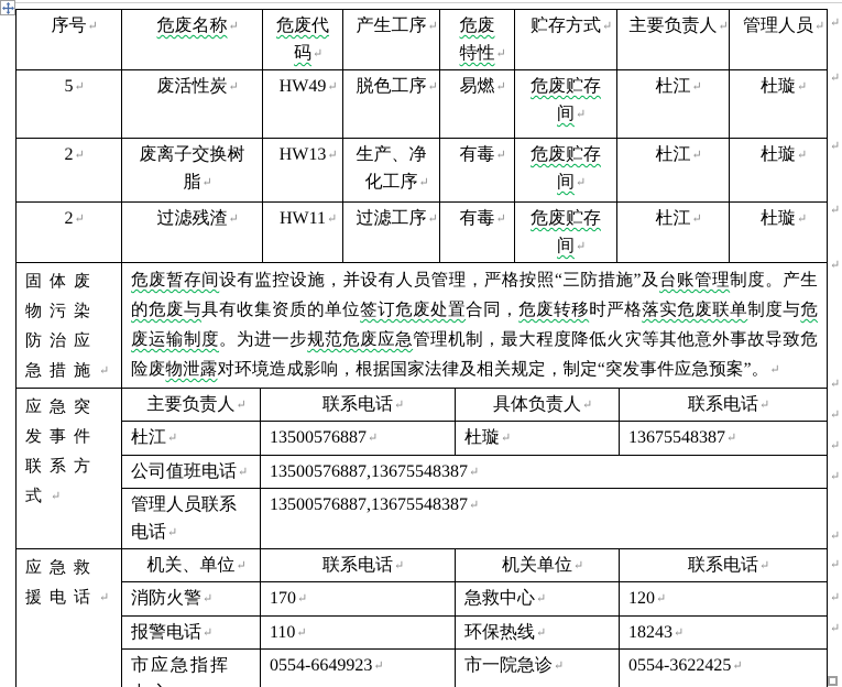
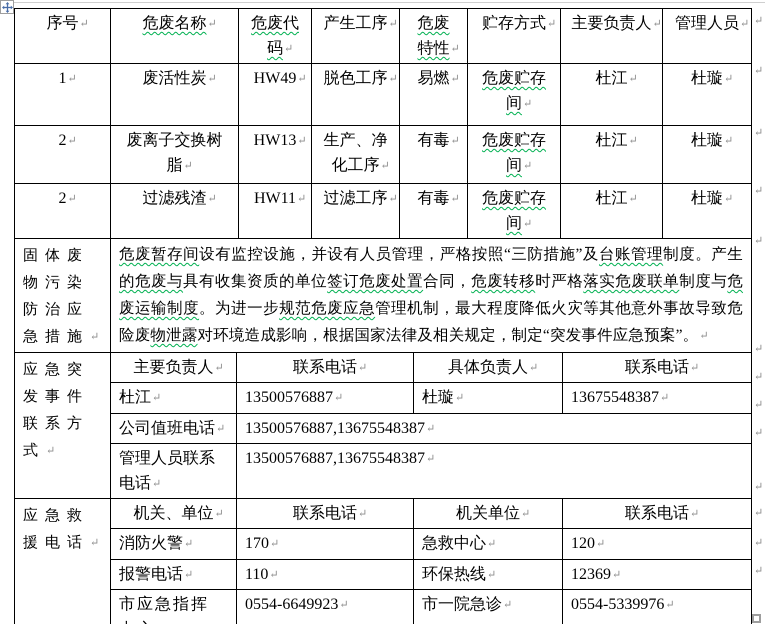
  序号↵	危废名称↵	危废代码↵	产生工序↵	危废特性↵	贮存方式↵	主要负责人↵	管理人员↵
- 5↵	废活性炭↵	HW49↵	脱色工序↵	易燃↵	危废贮存间↵	杜江↵	杜璇↵
+ 1↵	废活性炭↵	HW49↵	脱色工序↵	易燃↵	危废贮存间↵	杜江↵	杜璇↵
  2↵	废离子交换树脂↵	HW13↵	生产、净化工序↵	有毒↵	危废贮存间↵	杜江↵	杜璇↵
  2↵	过滤残渣↵	HW11↵	过滤工序↵	有毒↵	危废贮存间↵	杜江↵	杜璇↵
  固体废物污染防治应急措施↵	危废暂存间设有监控设施，并设有人员管理，严格按照“三防措施”及台账管理制度。产生的危废与具有收集资质的单位签订危废处置合同，危废转移时严格落实危废联单制度与危废运输制度。为进一步规范危废应急管理机制，最大程度降低火灾等其他意外事故导致危险废物泄露对环境造成影响，根据国家法律及相关规定，制定“突发事件应急预案”。↵
  应急突发事件联系方式↵	主要负责人↵	联系电话↵	具体负责人↵	联系电话↵
  杜江↵	13500576887↵	杜璇↵	13675548387↵
  公司值班电话↵	13500576887,13675548387↵
  管理人员联系电话↵	13500576887,13675548387↵
  应急救援电话↵	机关、单位↵	联系电话↵	机关单位↵	联系电话↵
  消防火警↵	170↵	急救中心↵	120↵
- 报警电话↵	110↵	环保热线↵	18243↵
+ 报警电话↵	110↵	环保热线↵	12369↵
- 市应急指挥	0554-6649923↵	市一院急诊↵	0554-3622425↵
+ 市应急指挥	0554-6649923↵	市一院急诊↵	0554-5339976↵
  ↵
  ↵
  ↵
  ↵
  ↵
  ↵
  ↵
  ↵
  ↵
  ↵
  ↵
  ↵
  ↵
